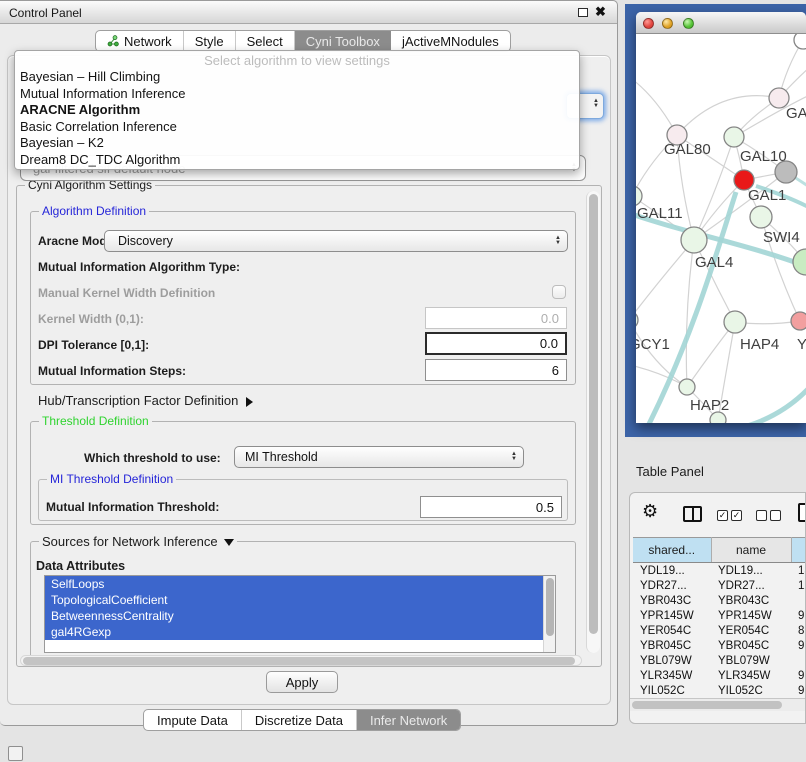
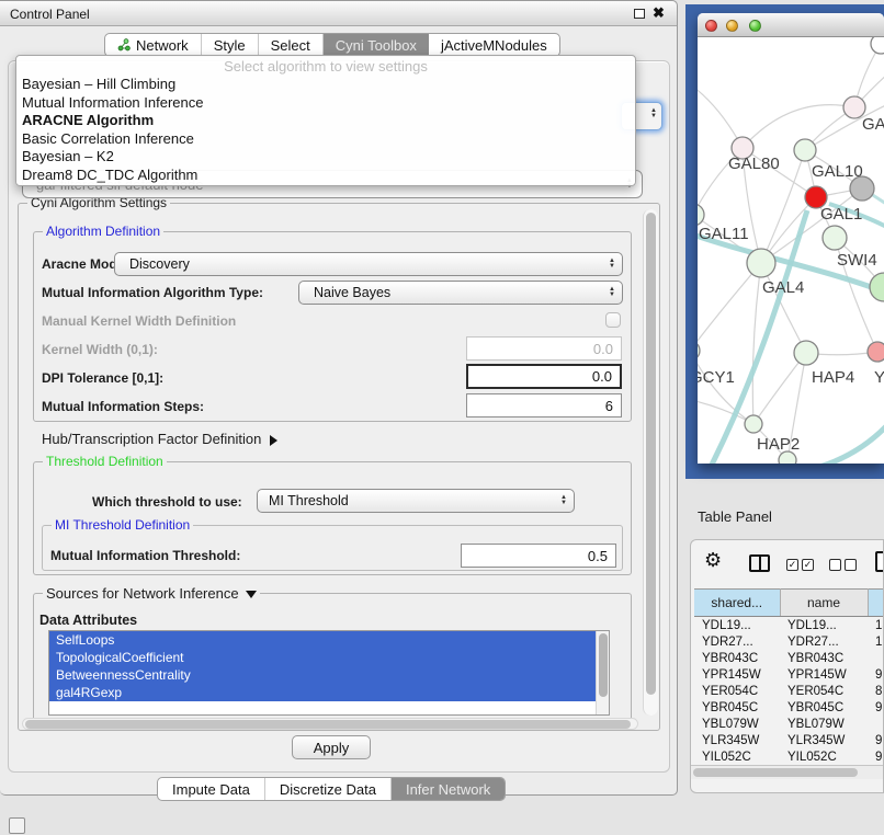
  Control Panel
  ✖
  Network
  Style
  Select
  Cyni Toolbox
  jActiveMNodules
  Select algorithm to view settings
  Bayesian – Hill Climbing
  Mutual Information Inference
  ARACNE Algorithm
  Basic Correlation Inference
  Bayesian – K2
  Dream8 DC_TDC Algorithm
  Cyni Algorithm Settings
  Algorithm Definition
  Aracne Mo
  Discovery
  Mutual Information Algorithm Type:
+ Naive Bayes
  Manual Kernel Width Definition
  Kernel Width (0,1):
  0.0
  DPI Tolerance [0,1]:
  0.0
  Mutual Information Steps:
  6
  Hub/Transcription Factor Definition
  Threshold Definition
  Which threshold to use:
  MI Threshold
  MI Threshold Definition
  Mutual Information Threshold:
  0.5
  Sources for Network Inference
  Data Attributes
  SelfLoops
  TopologicalCoefficient
  BetweennessCentrality
  gal4RGexp
  Apply
  Impute Data
  Discretize Data
  Infer Network
  GAL80
  GAL10
  GAL1
  SWI4
  GAL11
  GAL4
  CY1
  HAP4
  Y
  HAP2
  Table Panel
  ⚙
  ✓
  ✓
  shared...	name
  YDL19...	YDL19...	1
  YDR27...	YDR27...	1
  YBR043C	YBR043C
  YPR145W	YPR145W	9
  YER054C	YER054C	8
  YBR045C	YBR045C	9
  YBL079W	YBL079W
  YLR345W	YLR345W	9
  YIL052C	YIL052C	9
